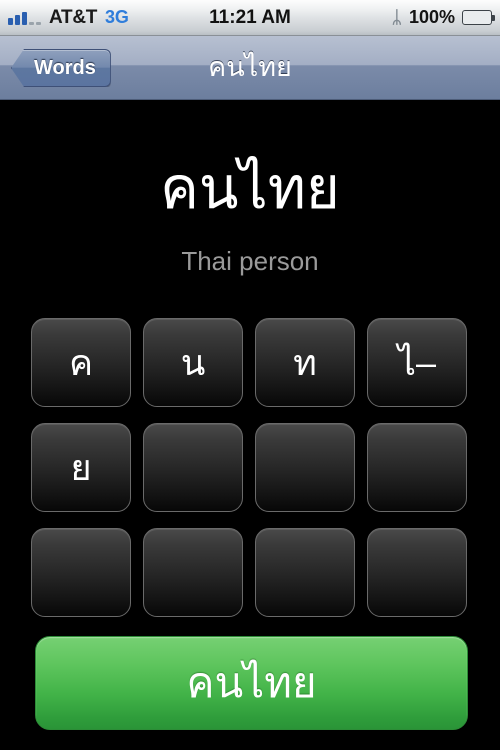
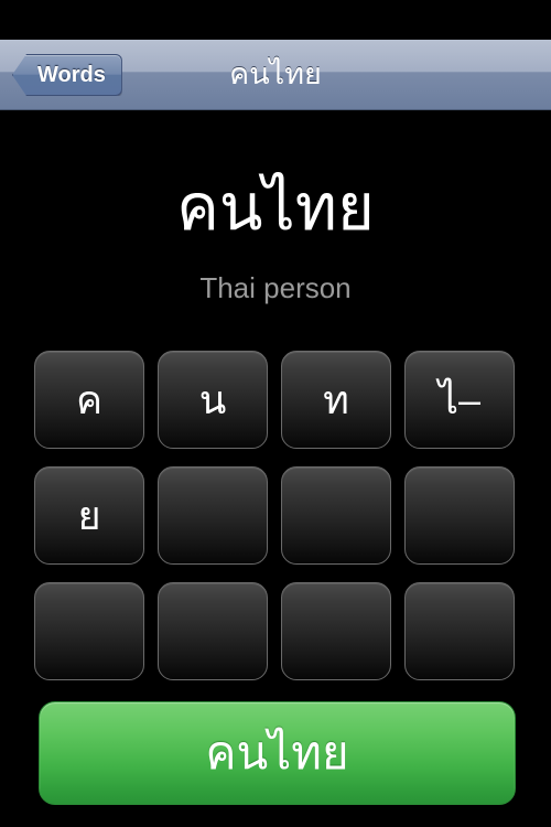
- AT&T
- 3G
- 11:21 AM
- ᛦ
- 100%
  Words
  คนไทย
  คนไทย
  Thai person
  ค
  น
  ท
  ไ–
  ย
  คนไทย
